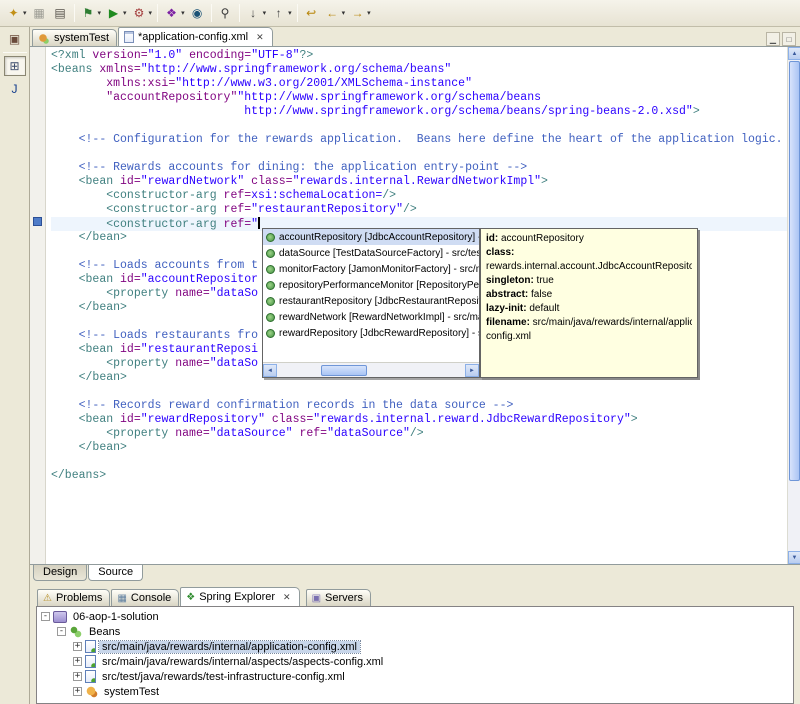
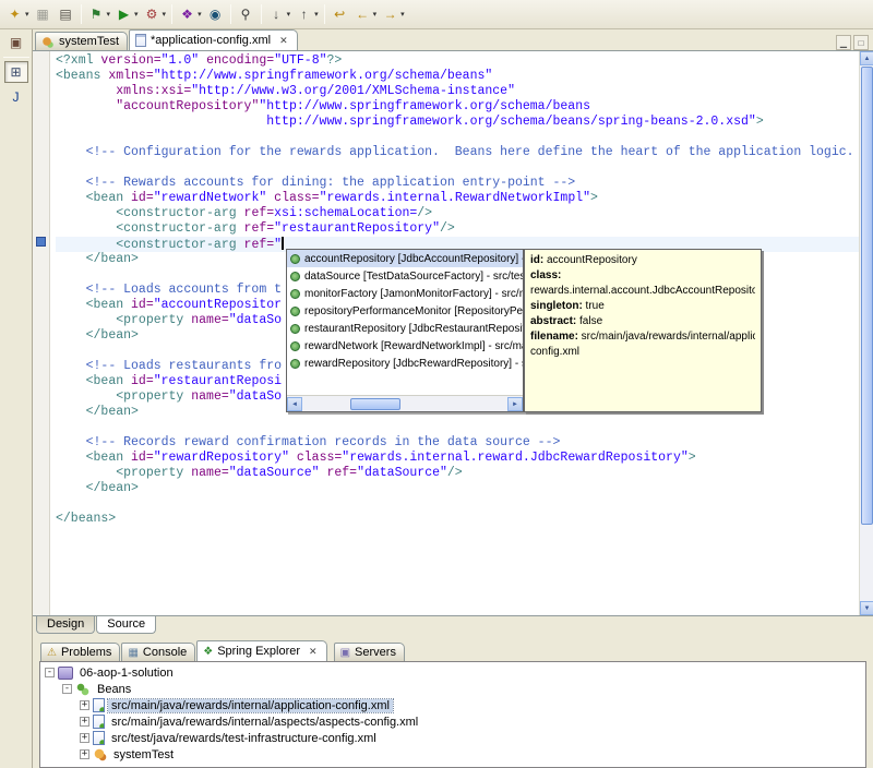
  ✦
  ▦
  ▤
  ⚑
  ▶
  ⚙
  ❖
  ◉
  ⚲
  ↓
  ↑
  ↩
  ←
  →
  ▣
  ⊞
  J
  systemTest
  *application-config.xml
  ✕
  ▁
  □
  <?xml version="1.0" encoding="UTF-8"?>
  <beans xmlns="http://www.springframework.org/schema/beans"
  xmlns:xsi="http://www.w3.org/2001/XMLSchema-instance"
  "accountRepository""http://www.springframework.org/schema/beans
  http://www.springframework.org/schema/beans/spring-beans-2.0.xsd">
  <!-- Configuration for the rewards application. Beans here define the heart of the application logic.
  <!-- Rewards accounts for dining: the application entry-point -->
  <bean id="rewardNetwork" class="rewards.internal.RewardNetworkImpl">
  <constructor-arg ref=xsi:schemaLocation=/>
  <constructor-arg ref="restaurantRepository"/>
  <constructor-arg ref="
  </bean>
  <!-- Loads accounts from t
  <bean id="accountRepositor
  <property name="dataSo
  </bean>
  <!-- Loads restaurants fro
  <bean id="restaurantReposi
  <property name="dataSo
  </bean>
  <!-- Records reward confirmation records in the data source -->
  <bean id="rewardRepository" class="rewards.internal.reward.JdbcRewardRepository">
  <property name="dataSource" ref="dataSource"/>
  </bean>
  </beans>
  accountRepository [JdbcAccountRepository]
  dataSource [TestDataSourceFactory] - src/tes
  monitorFactory [JamonMonitorFactory] - src/
  repositoryPerformanceMonitor [RepositoryPe
  restaurantRepository [JdbcRestaurantReposi
  rewardNetwork [RewardNetworkImpl] - src/m
  rewardRepository [JdbcRewardRepository] -
  id: accountRepository
  class:
  rewards.internal.account.JdbcAccountReposito
  singleton: true
  abstract: false
- lazy-init: default
  filename: src/main/java/rewards/internal/applic
  config.xml
  Design
  Source
  ⚠
  Problems
  ▦
  Console
  ❖
  Spring Explorer
  ✕
  ▣
  Servers
  -
  06-aop-1-solution
  -
  Beans
  +
  src/main/java/rewards/internal/application-config.xml
  +
  src/main/java/rewards/internal/aspects/aspects-config.xml
  +
  src/test/java/rewards/test-infrastructure-config.xml
  +
  systemTest
